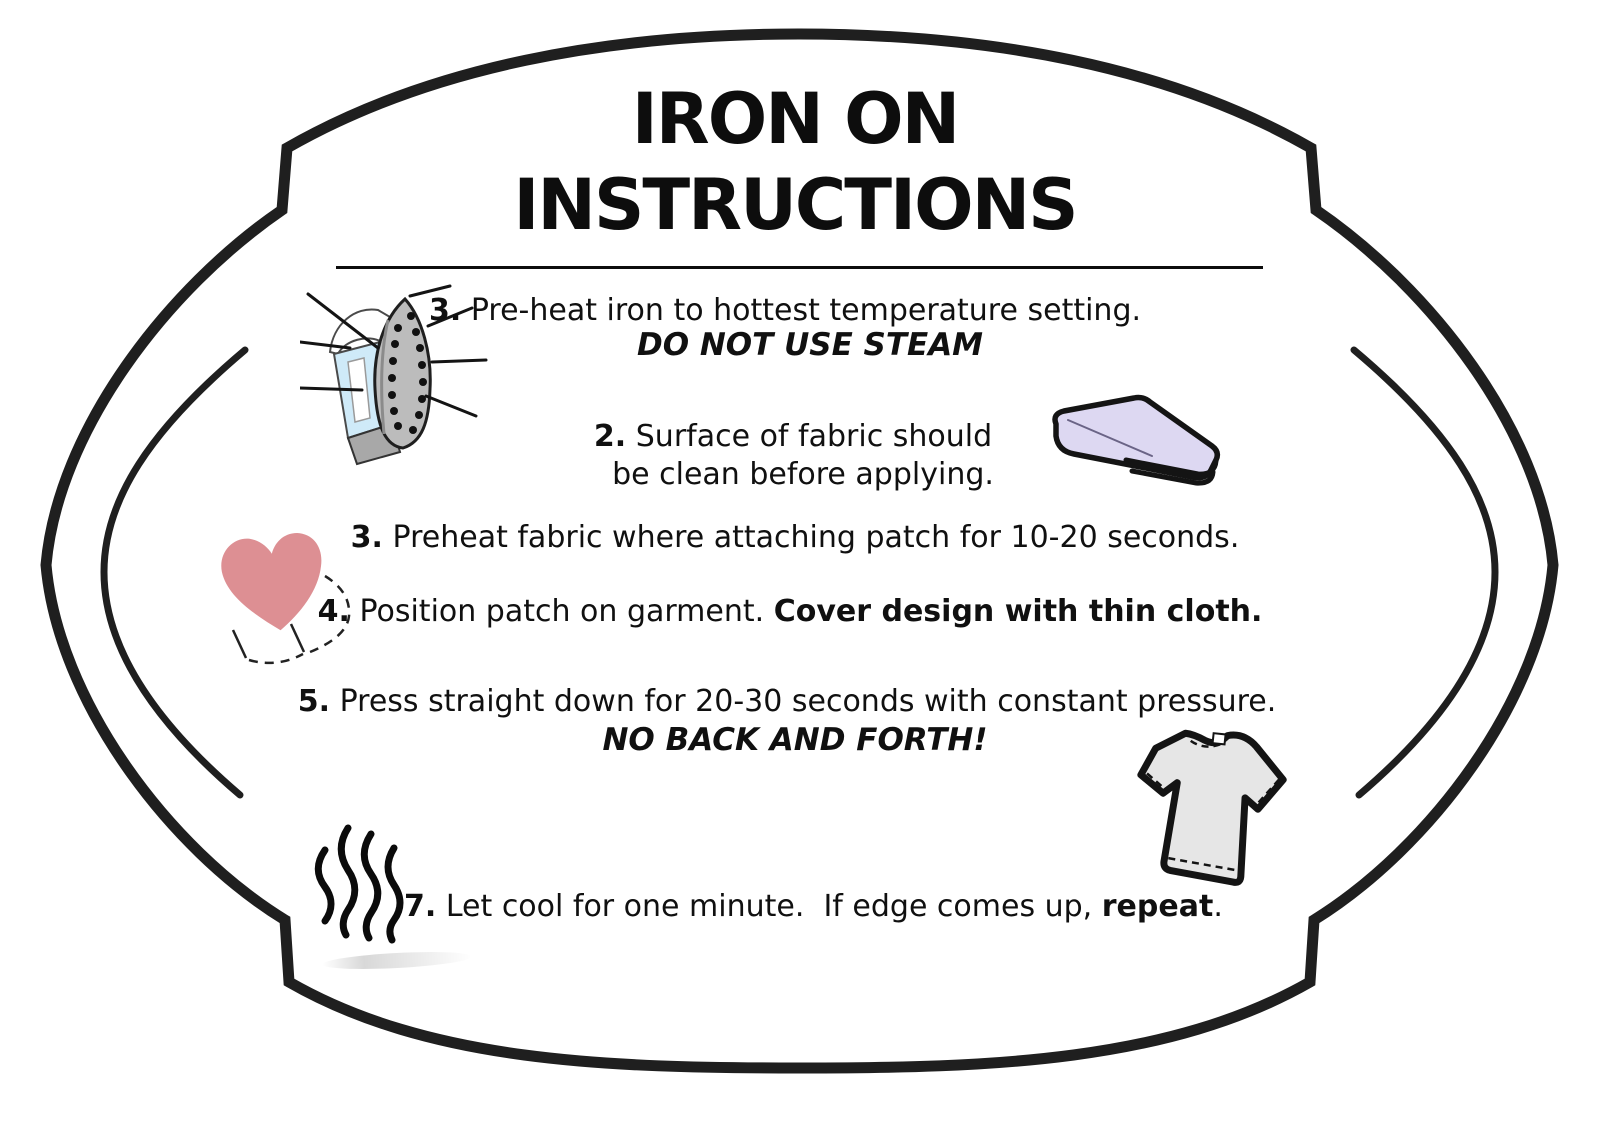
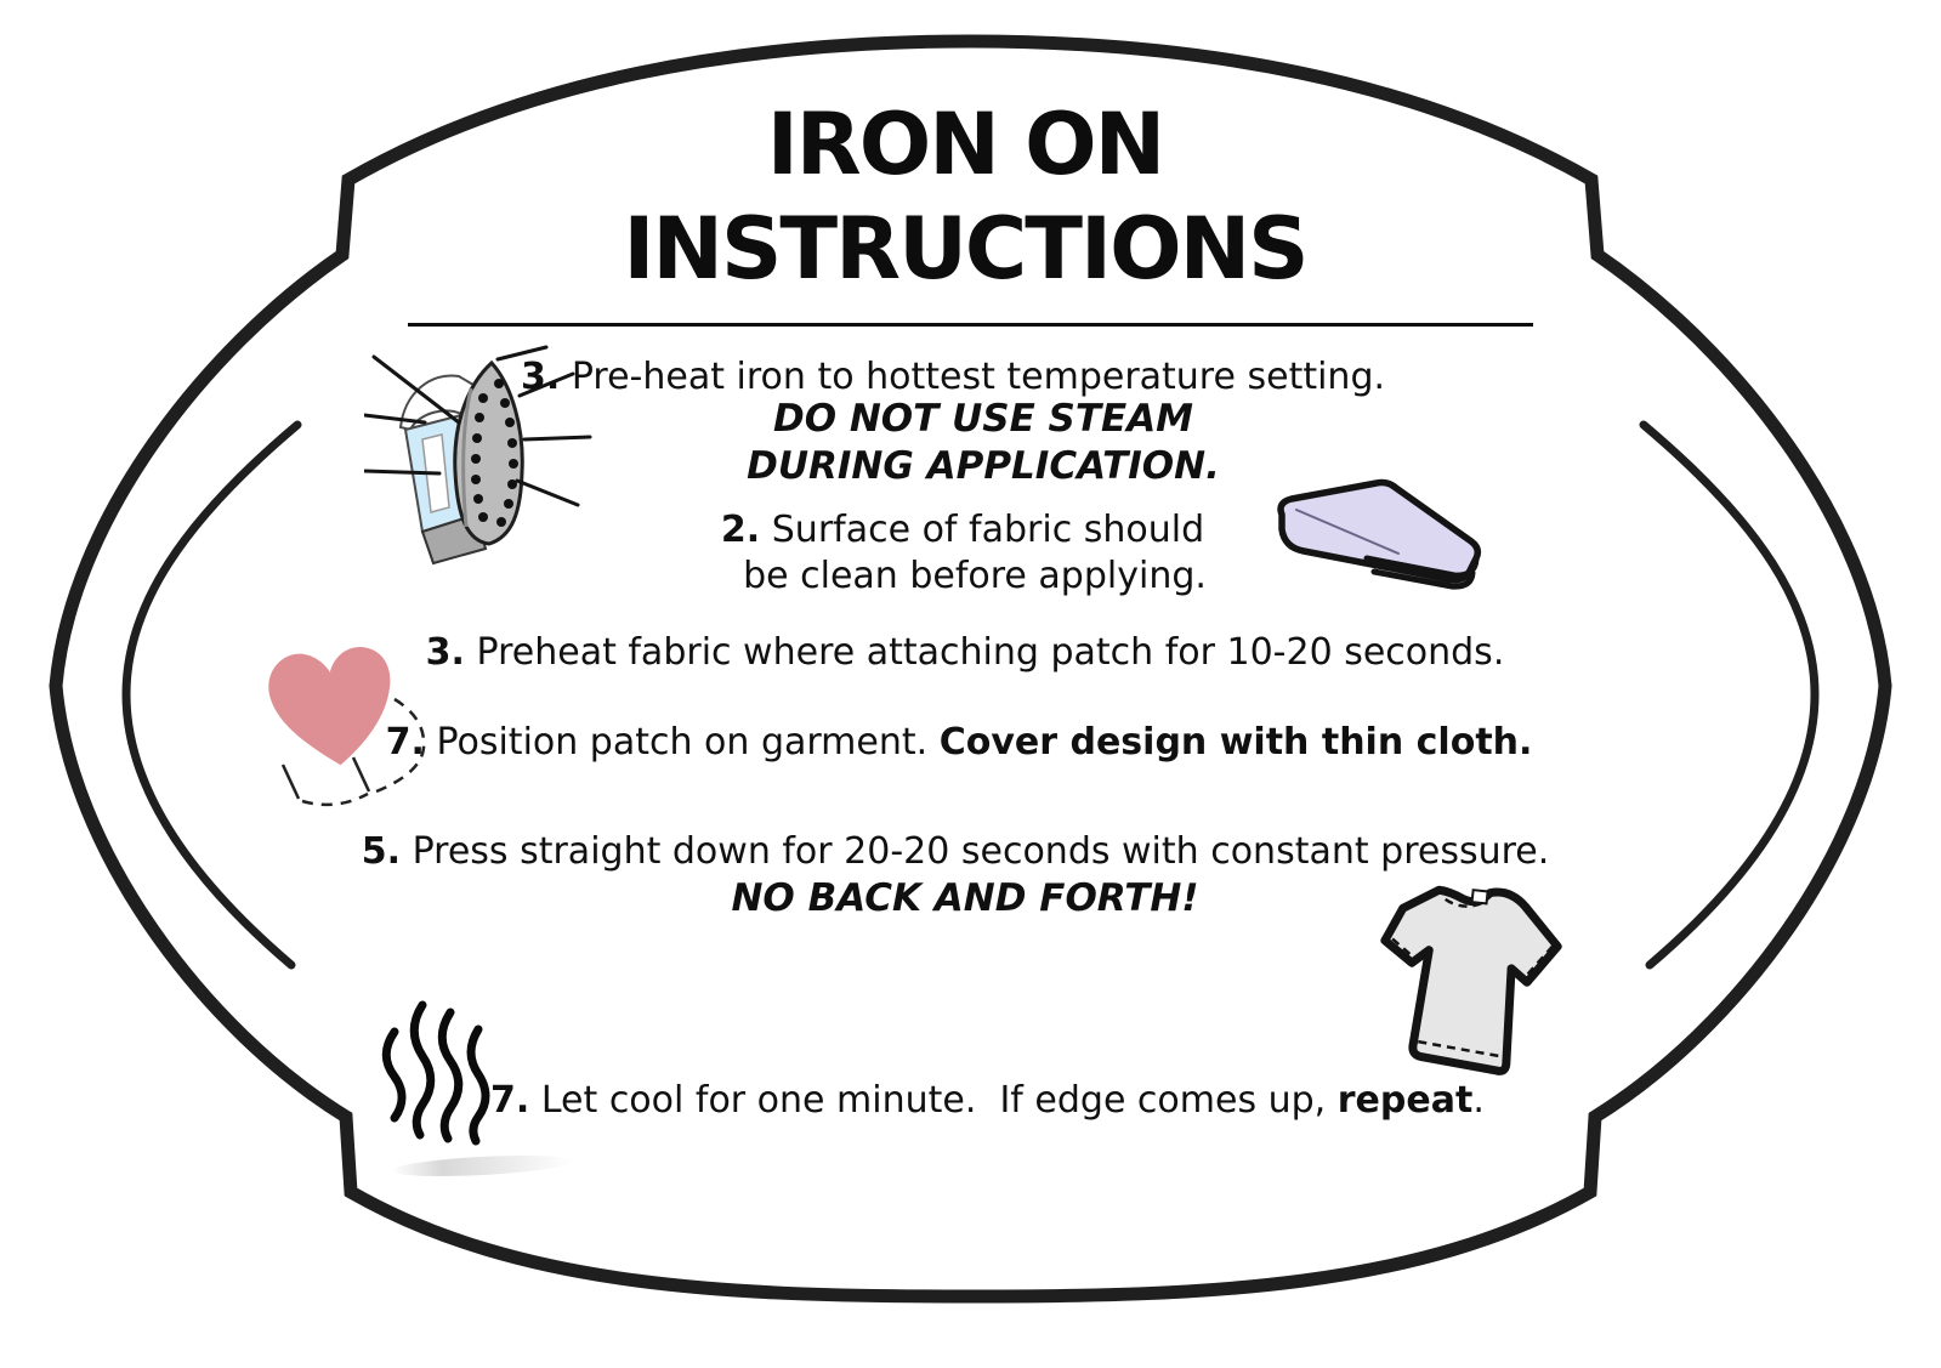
  IRON ON
  INSTRUCTIONS
  3. Pre-heat iron to hottest temperature setting.
  DO NOT USE STEAM
+ DURING APPLICATION.
  2. Surface of fabric should
  be clean before applying.
  3. Preheat fabric where attaching patch for 10-20 seconds.
- 4. Position patch on garment. Cover design with thin cloth.
+ 7. Position patch on garment. Cover design with thin cloth.
- 5. Press straight down for 20-30 seconds with constant pressure.
+ 5. Press straight down for 20-20 seconds with constant pressure.
  NO BACK AND FORTH!
  7. Let cool for one minute. If edge comes up, repeat.
